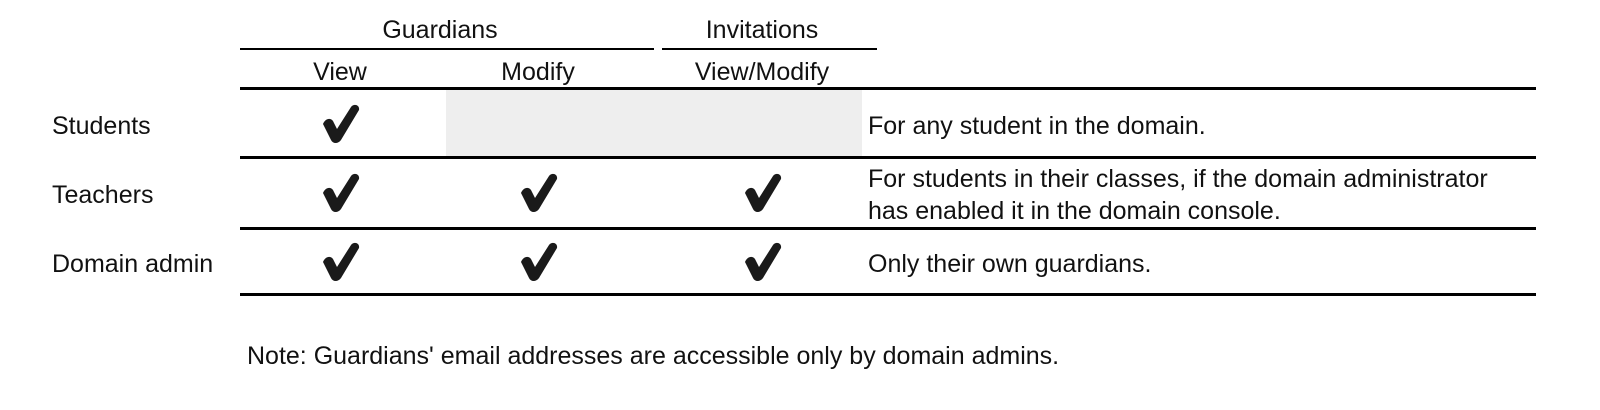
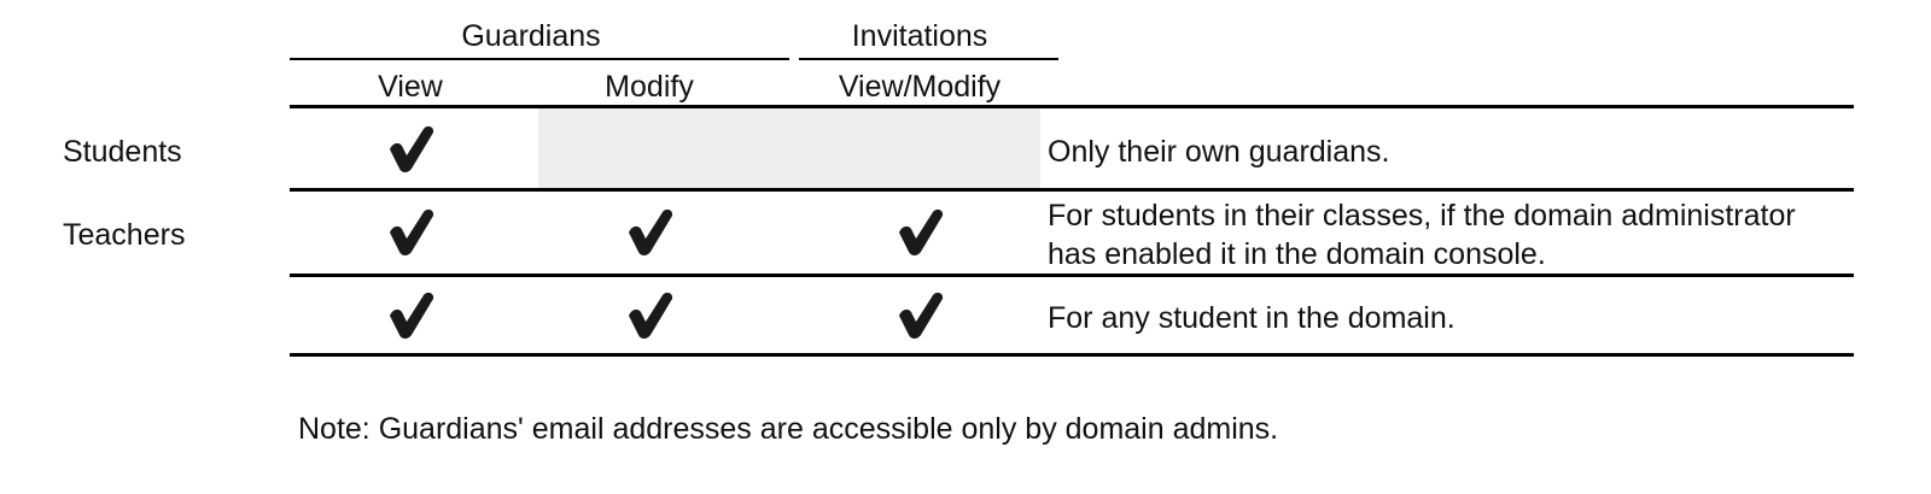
  Guardians
  Invitations
  View
  Modify
  View/Modify
  Students
- For any student in the domain.
+ Only their own guardians.
  Teachers
  For students in their classes, if the domain administrator has enabled it in the domain console.
- Domain admin
- Only their own guardians.
+ For any student in the domain.
  Note: Guardians' email addresses are accessible only by domain admins.
